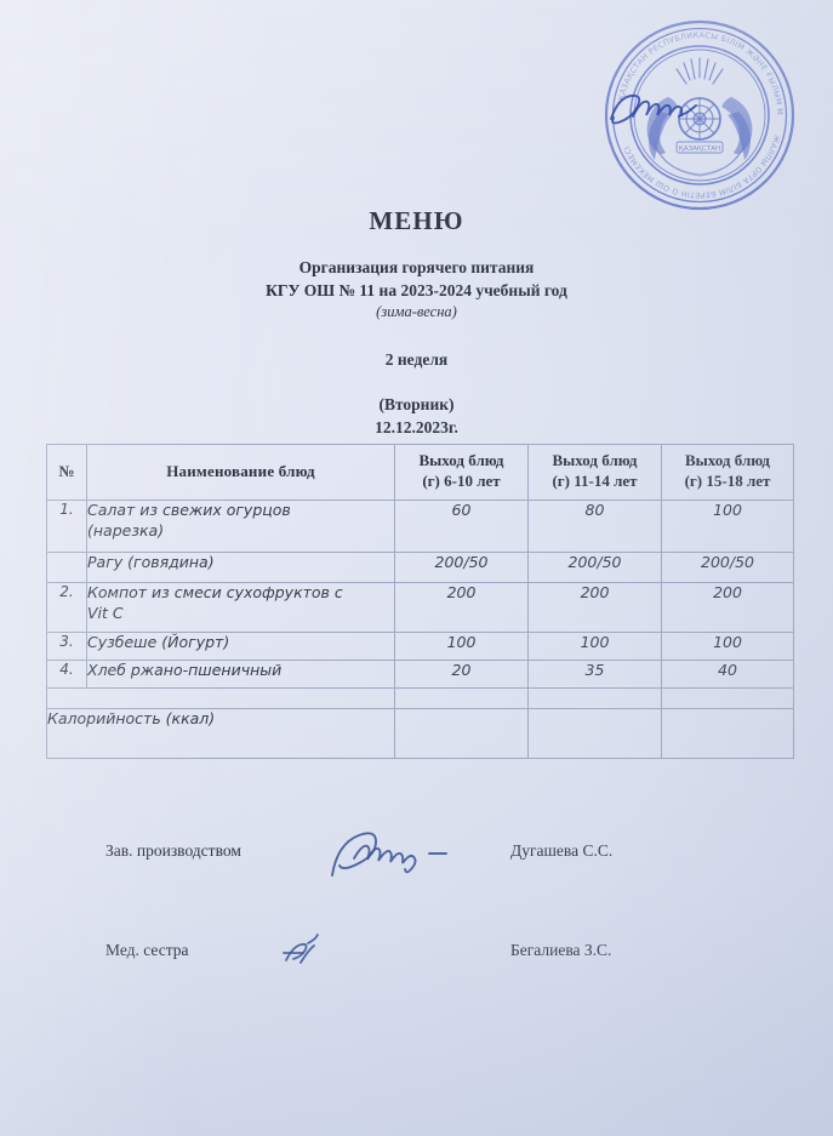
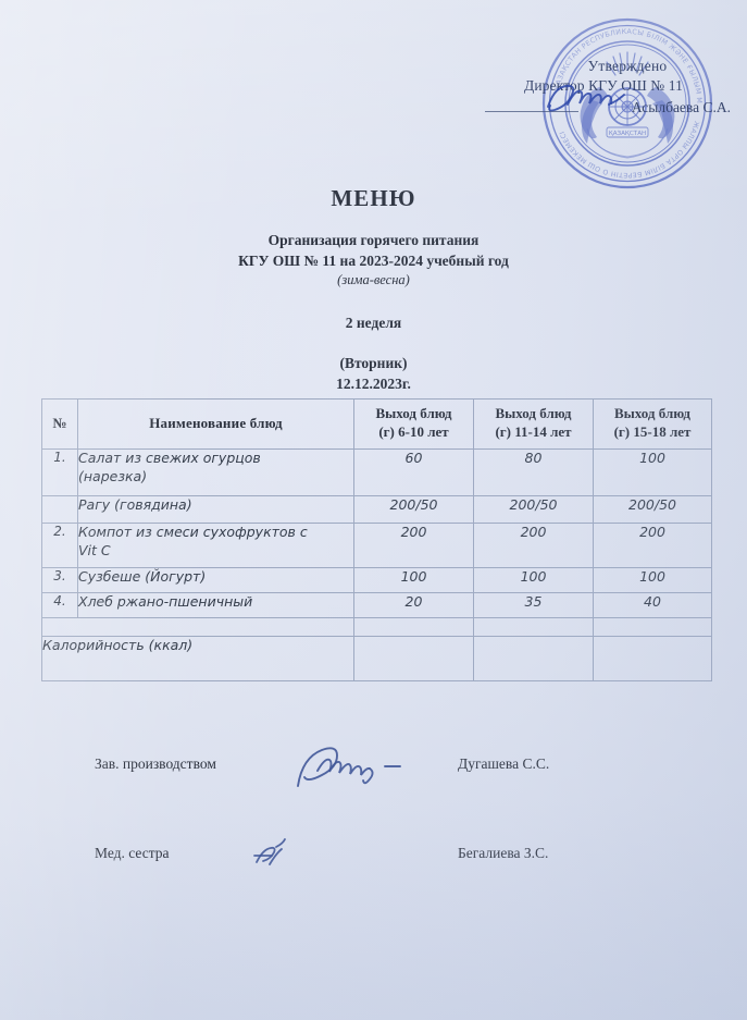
+ Утверждено
+ Директор КГУ ОШ № 11
+ Асылбаева С.А.
